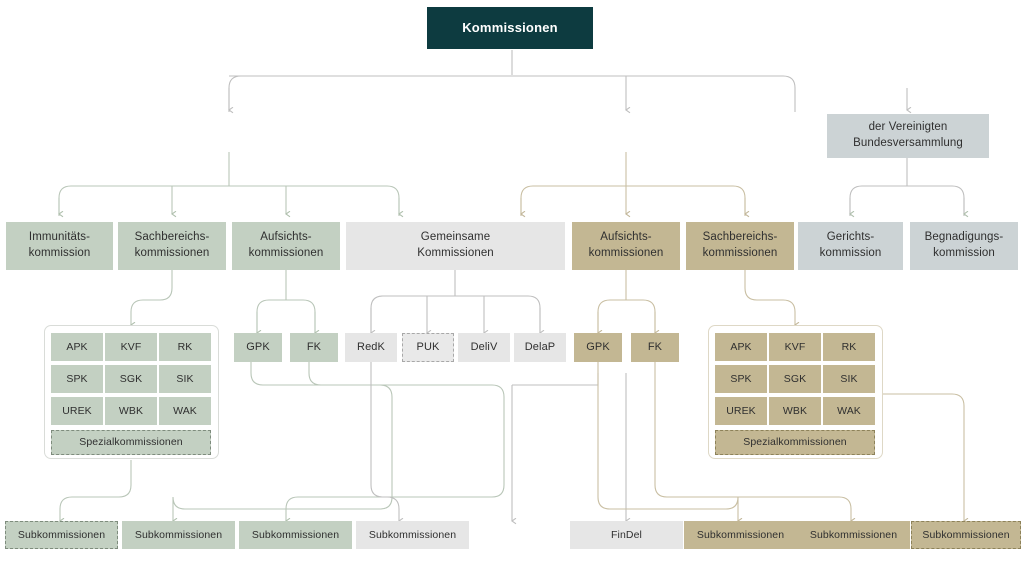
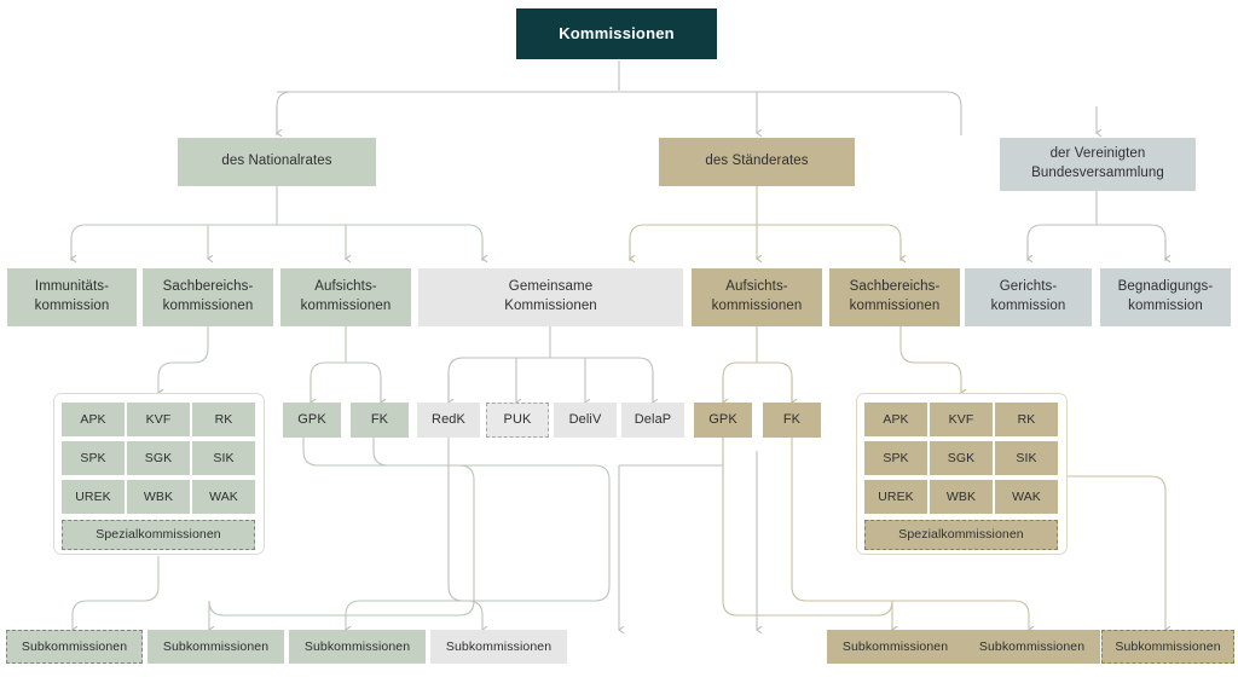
  Kommissionen
+ des Nationalrates
+ des Ständerates
  der Vereinigten
  Bundesversammlung
  Immunitäts-
  kommission
  Sachbereichs-
  kommissionen
  Aufsichts-
  kommissionen
  Gemeinsame
  Kommissionen
  Aufsichts-
  kommissionen
  Sachbereichs-
  kommissionen
  Gerichts-
  kommission
  Begnadigungs-
  kommission
  APK
  KVF
  RK
  SPK
  SGK
  SIK
  UREK
  WBK
  WAK
  Spezialkommissionen
  APK
  KVF
  RK
  SPK
  SGK
  SIK
  UREK
  WBK
  WAK
  Spezialkommissionen
  GPK
  FK
  RedK
  PUK
  DeliV
  DelaP
  GPK
  FK
  Subkommissionen
  Subkommissionen
  Subkommissionen
  Subkommissionen
- FinDel
  Subkommissionen
  Subkommissionen
  Subkommissionen
